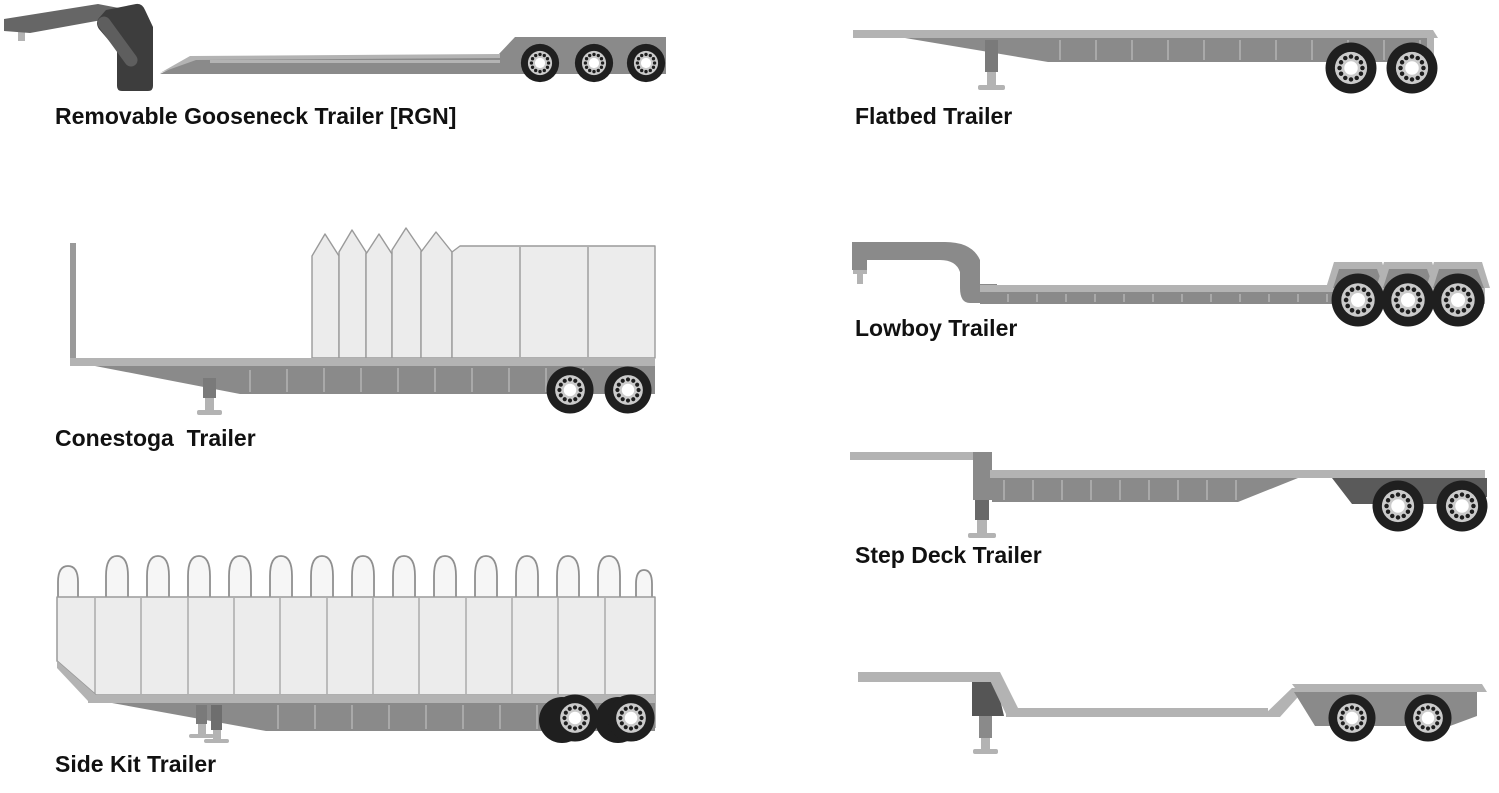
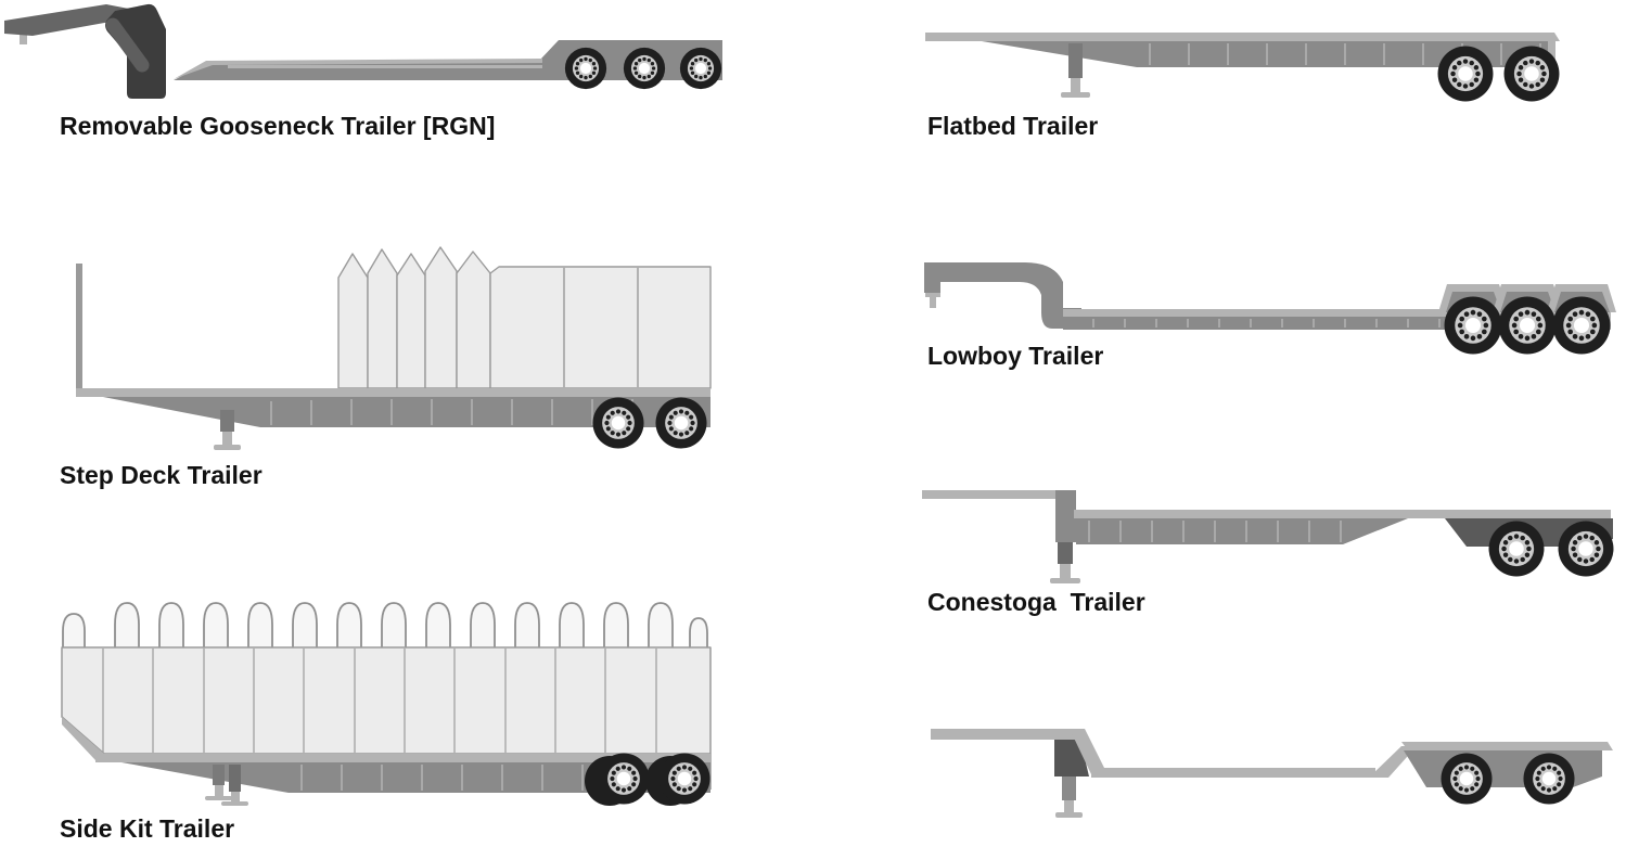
  Removable Gooseneck Trailer [RGN]
  Flatbed Trailer
- Conestoga Trailer
+ Step Deck Trailer
  Lowboy Trailer
  Side Kit Trailer
- Step Deck Trailer
+ Conestoga Trailer
